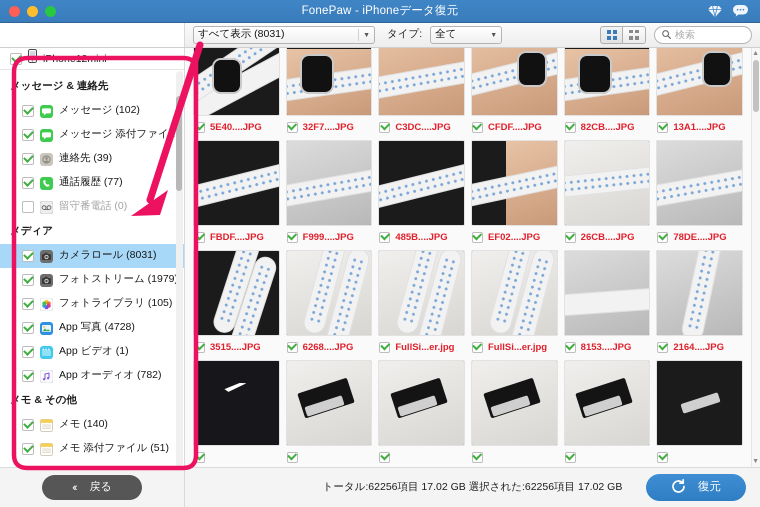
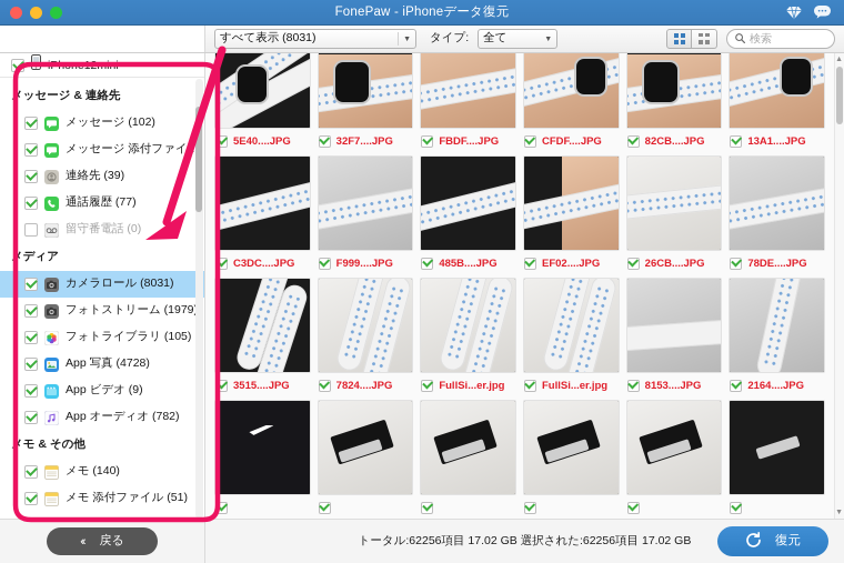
  FonePaw - iPhoneデータ復元
  すべて表示 (8031)
  タイプ:
  全て
  検索
  ッセージ & 連絡先
  メッセージ (102)
  メッセージ 添付ファイ
  連絡先 (39)
  通話履歴 (77)
  留守番電話 (0)
  ディア
  カメラロール (8031)
  フォトストリーム (1979
  フォトライブラリ (105)
  App 写真 (4728)
- App ビデオ (1)
+ App ビデオ (9)
  App オーディオ (782)
  モ & その他
  メモ (140)
  メモ 添付ファイル (51)
  ‹‹
  戻る
  5E40....JPG
  32F7....JPG
- C3DC....JPG
+ FBDF....JPG
  CFDF....JPG
  82CB....JPG
  13A1....JPG
- FBDF....JPG
+ C3DC....JPG
  F999....JPG
  485B....JPG
  EF02....JPG
  26CB....JPG
  78DE....JPG
  3515....JPG
- 6268....JPG
+ 7824....JPG
  FullSi...er.jpg
  FullSi...er.jpg
  8153....JPG
  2164....JPG
  トータル:62256項目 17.02 GB 選択された:62256項目 17.02 GB
  復元
